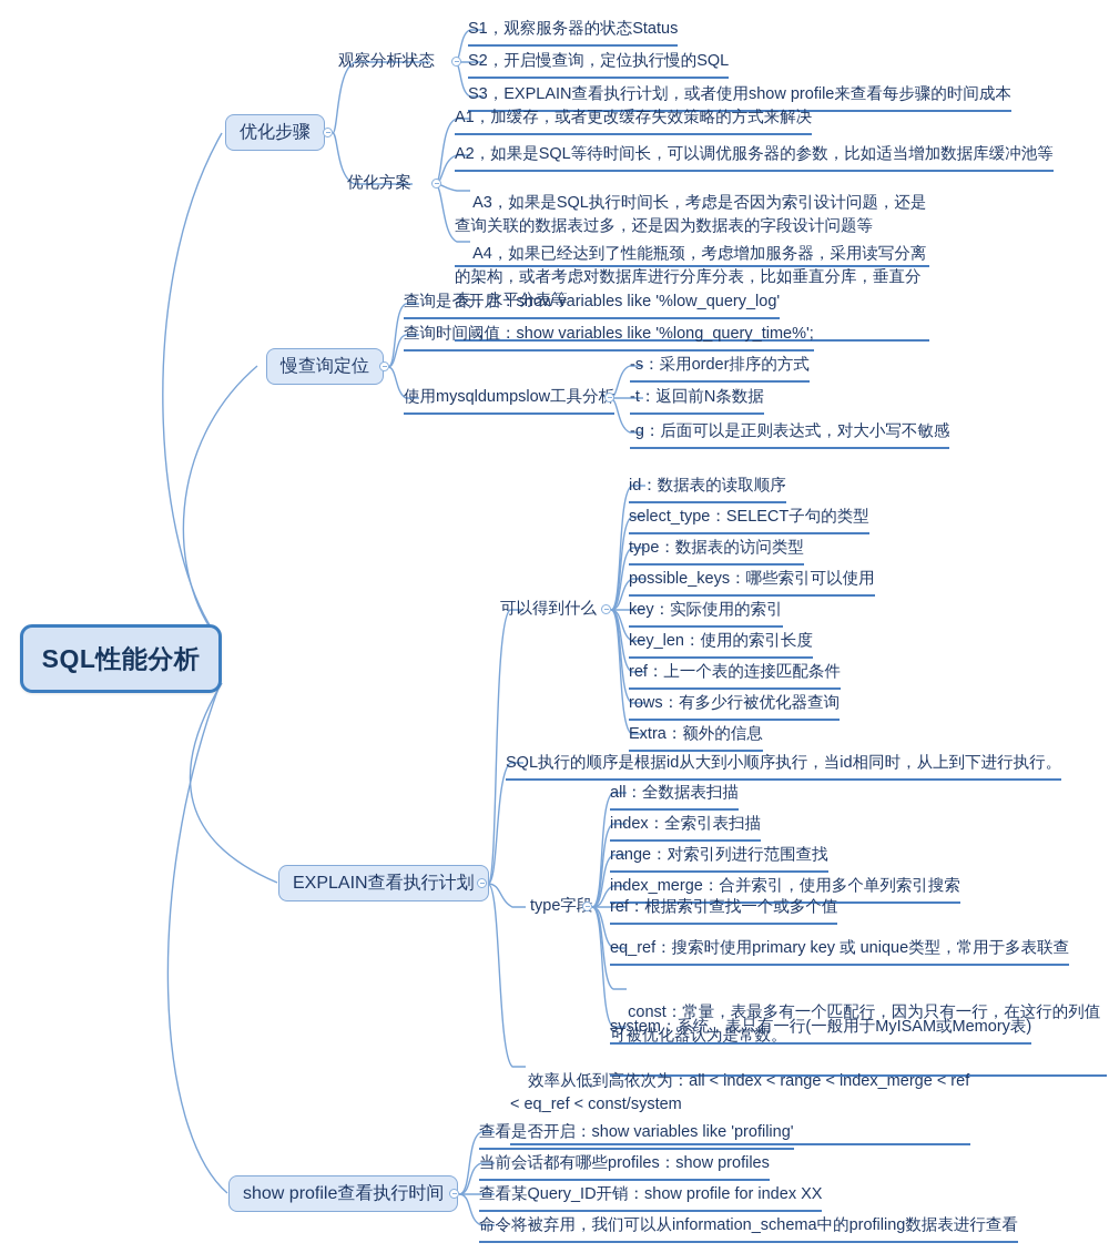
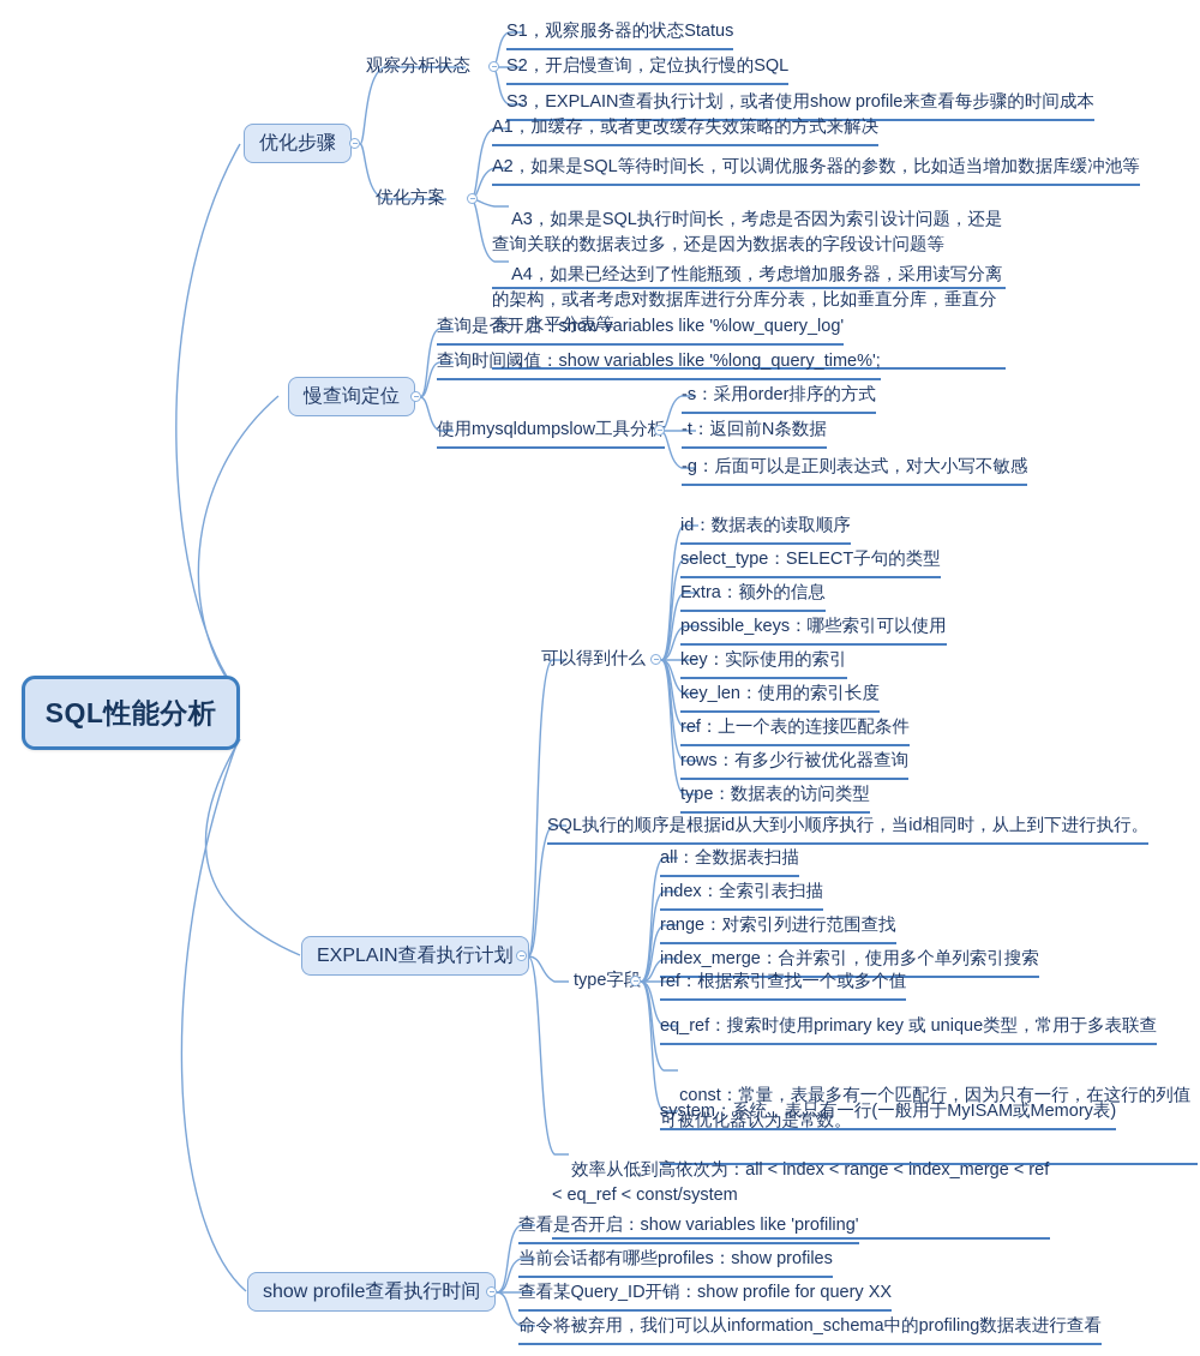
  SQL性能分析
  优化步骤
  观察分析状态
  S1，观察服务器的状态Status
  S2，开启慢查询，定位执行慢的SQL
  S3，EXPLAIN查看执行计划，或者使用show profile来查看每步骤的时间成本
  优化方案
  A1，加缓存，或者更改缓存失效策略的方式来解决
  A2，如果是SQL等待时间长，可以调优服务器的参数，比如适当增加数据库缓冲池等
  A3，如果是SQL执行时间长，考虑是否因为索引设计问题，还是查询关联的数据表过多，还是因为数据表的字段设计问题等
  A4，如果已经达到了性能瓶颈，考虑增加服务器，采用读写分离的架构，或者考虑对数据库进行分库分表，比如垂直分库，垂直分表，水平分表等
  慢查询定位
  查询是否开启：show variables like '%low_query_log'
  查询时间阈值：show variables like '%long_query_time%';
  使用mysqldumpslow工具分
  -s：采用order排序的方式
  -t：返回前N条数据
  -g：后面可以是正则表达式，对大小写不敏感
  EXPLAIN查看执行计划
  可以得到什么
  id：数据表的读取顺序
  select_type：SELECT子句的类型
- type：数据表的访问类型
+ Extra：额外的信息
  possible_keys：哪些索引可以使用
  key：实际使用的索引
  key_len：使用的索引长度
  ref：上一个表的连接匹配条件
  rows：有多少行被优化器查询
- Extra：额外的信息
+ type：数据表的访问类型
  SQL执行的顺序是根据id从大到小顺序执行，当id相同时，从上到下进行执行。
  type字
  all：全数据表扫描
  index：全索引表扫描
  range：对索引列进行范围查找
  index_merge：合并索引，使用多个单列索引搜索
  ref：根据索引查找一个或多个值
  eq_ref：搜索时使用primary key 或 unique类型，常用于多表联查
  const：常量，表最多有一个匹配行，因为只有一行，在这行的列值可被优化器认为是常数。
  system：系统，表只有一行(一般用于MyISAM或Memory表)
  效率从低到高依次为：all < index < range < index_merge < ref < eq_ref < const/system
  show profile查看执行时间
  查看是否开启：show variables like 'profiling'
  当前会话都有哪些profiles：show profiles
- 查看某Query_ID开销：show profile for index XX
+ 查看某Query_ID开销：show profile for query XX
  命令将被弃用，我们可以从information_schema中的profiling数据表进行查看
